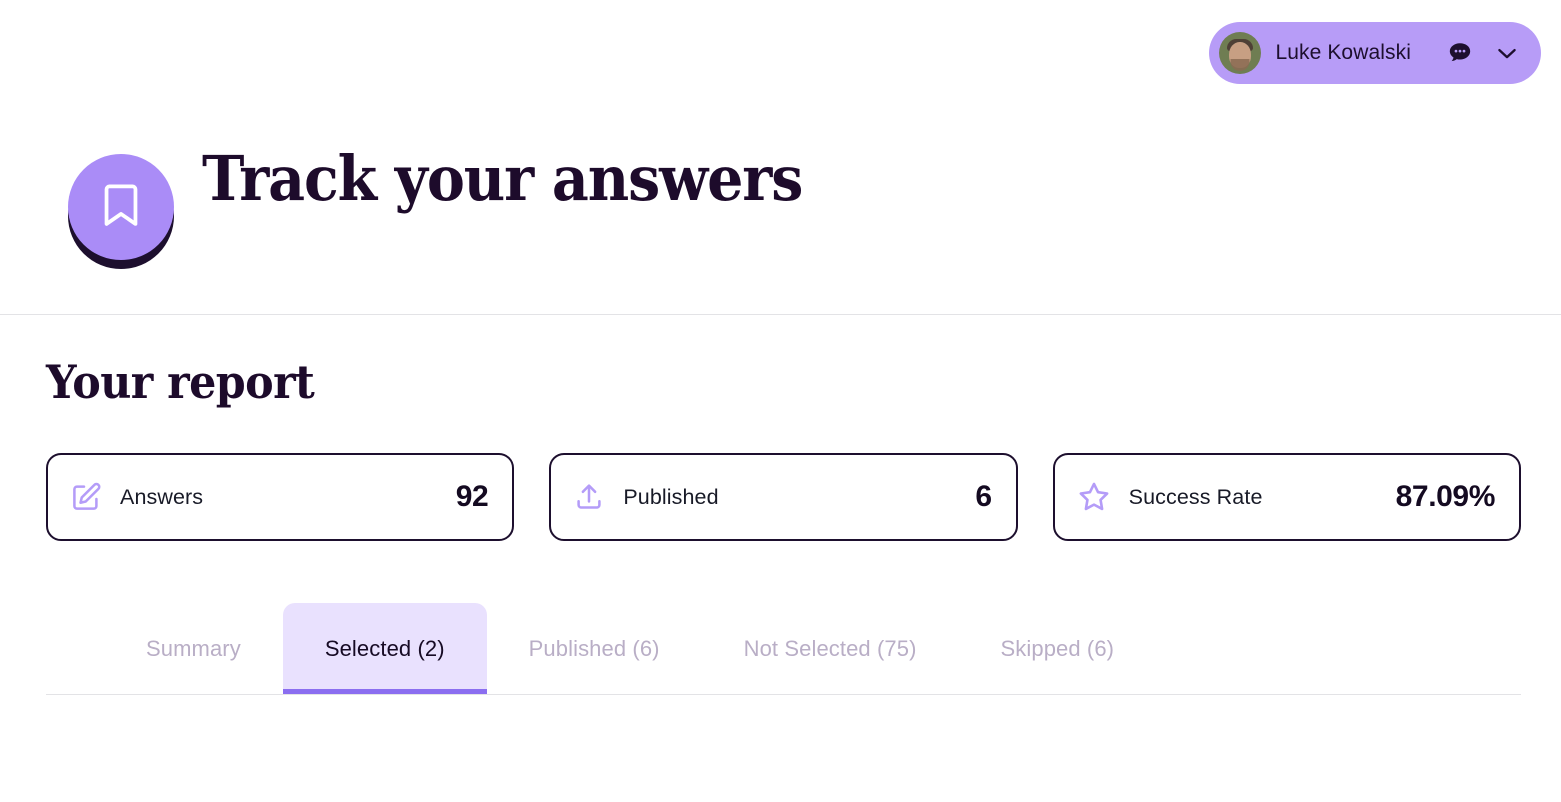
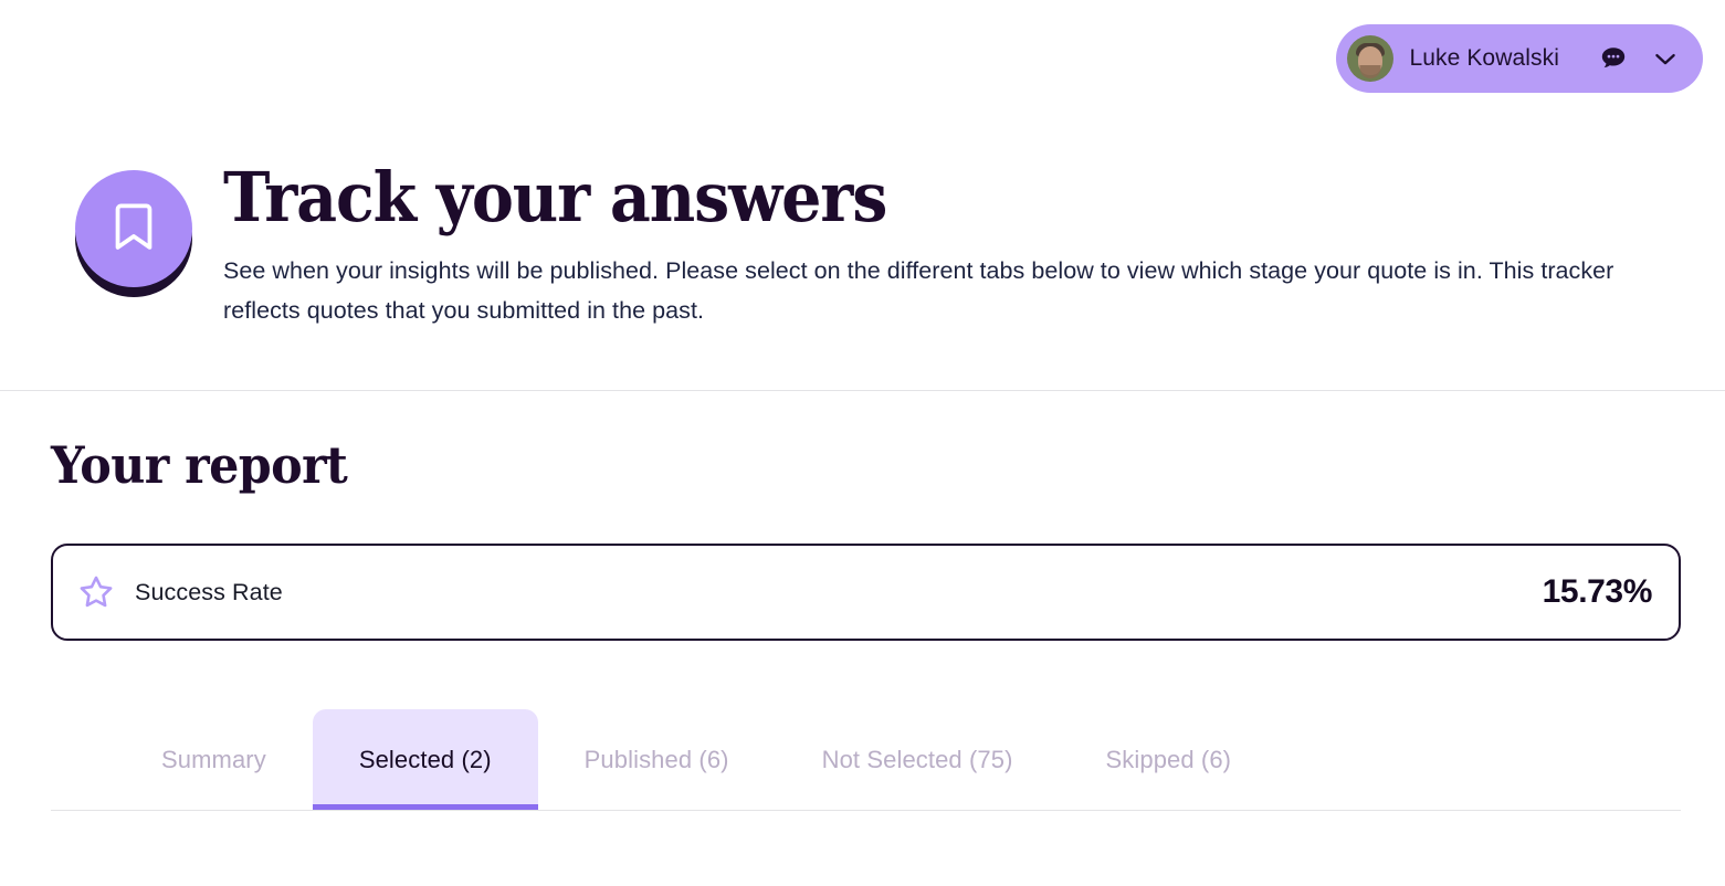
  Luke Kowalski
  Track your answers
+ See when your insights will be published. Please select on the different tabs below to view which stage your quote is in. This tracker reflects quotes that you submitted in the past.
  Your report
- Answers
- 92
- Published
- 6
  Success Rate
- 87.09%
+ 15.73%
  Summary
  Selected (2)
  Published (6)
  Not Selected (75)
  Skipped (6)
